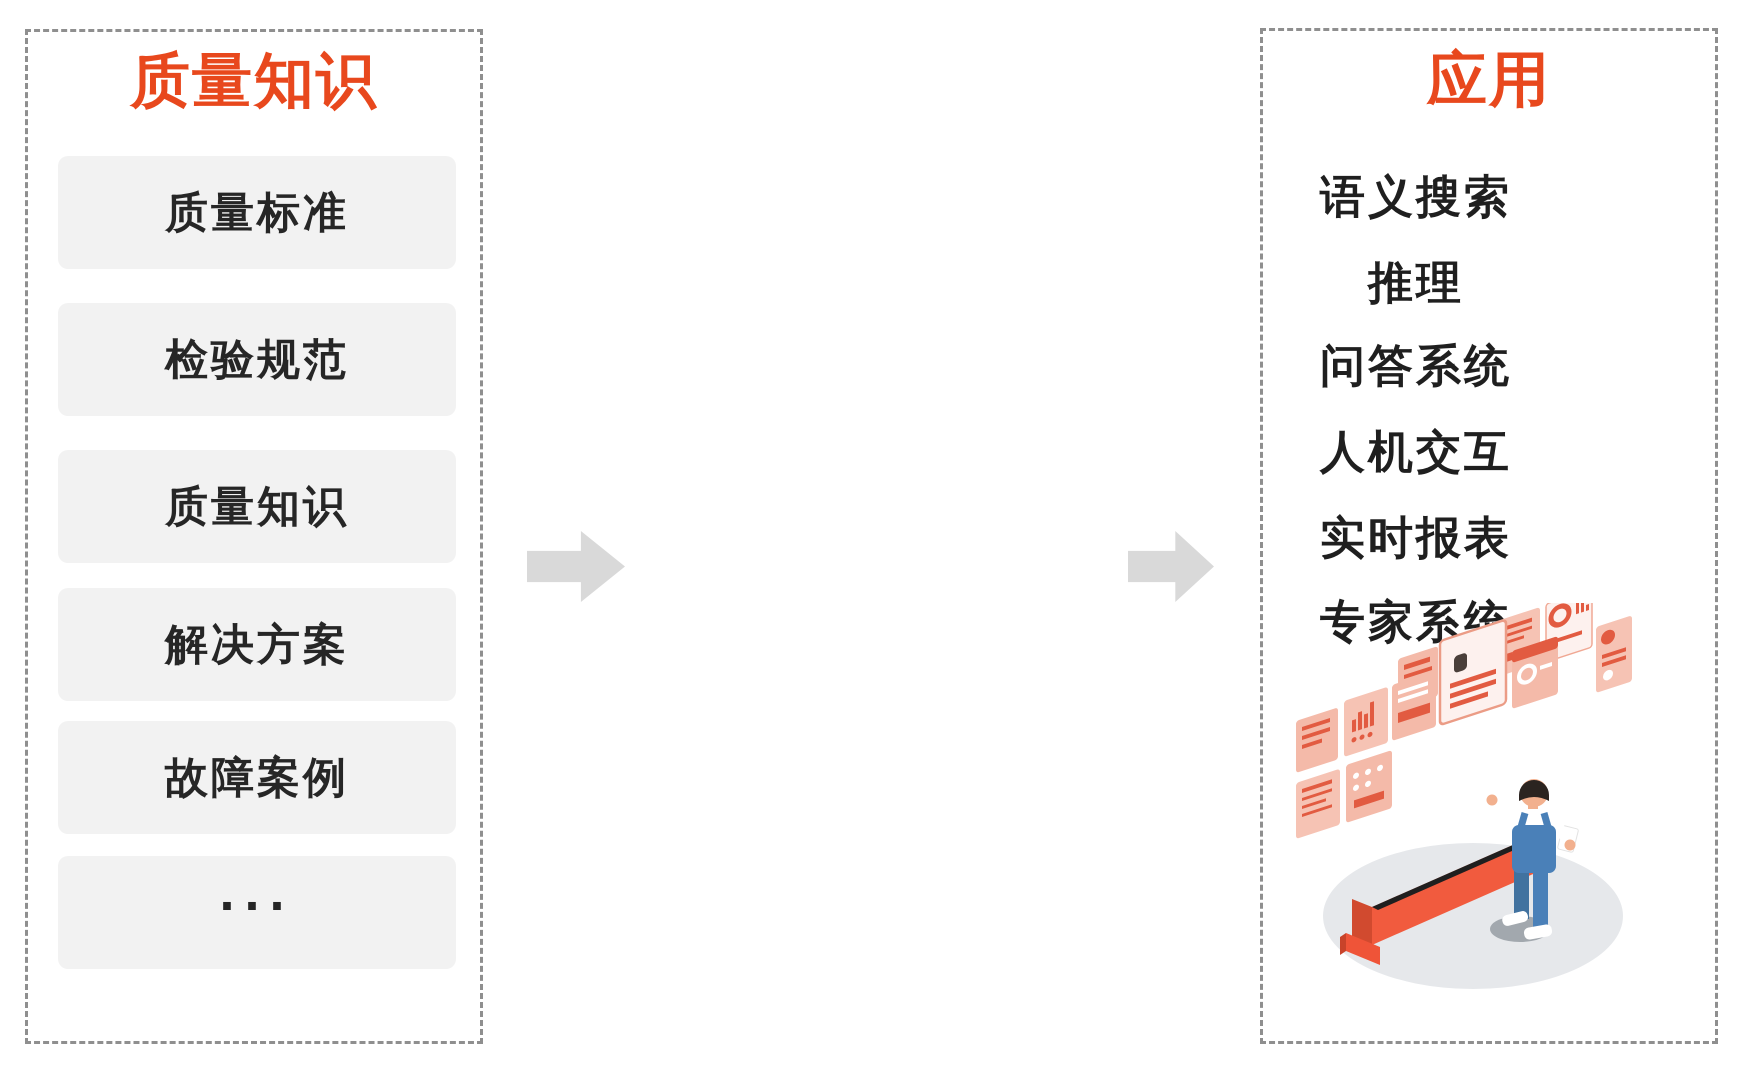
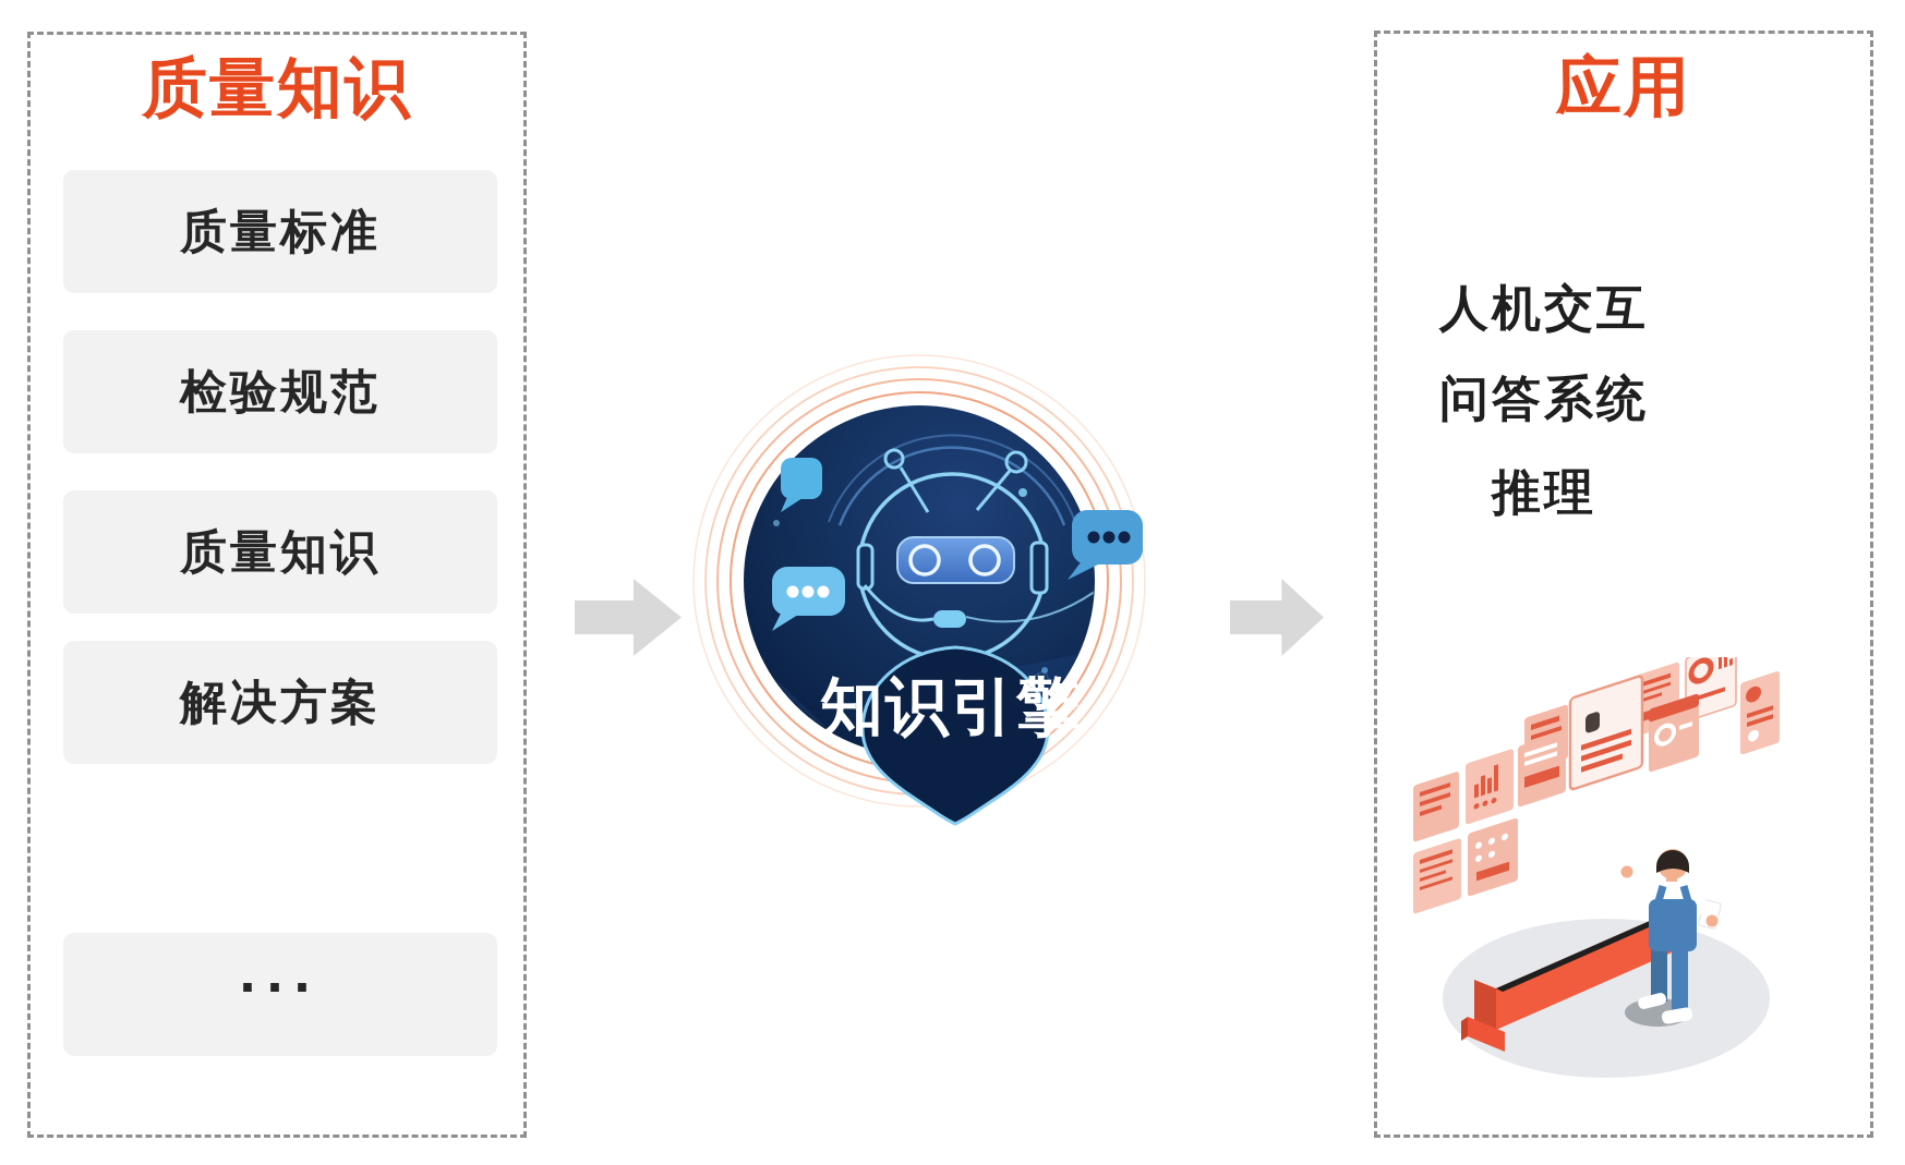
  质量知识
  质量标准
  检验规范
  质量知识
  解决方案
- 故障案例
  ...
+ 知识引擎
  应用
- 语义搜索
- 推理
+ 人机交互
  问答系统
- 人机交互
+ 推理
- 实时报表
- 专家系统
